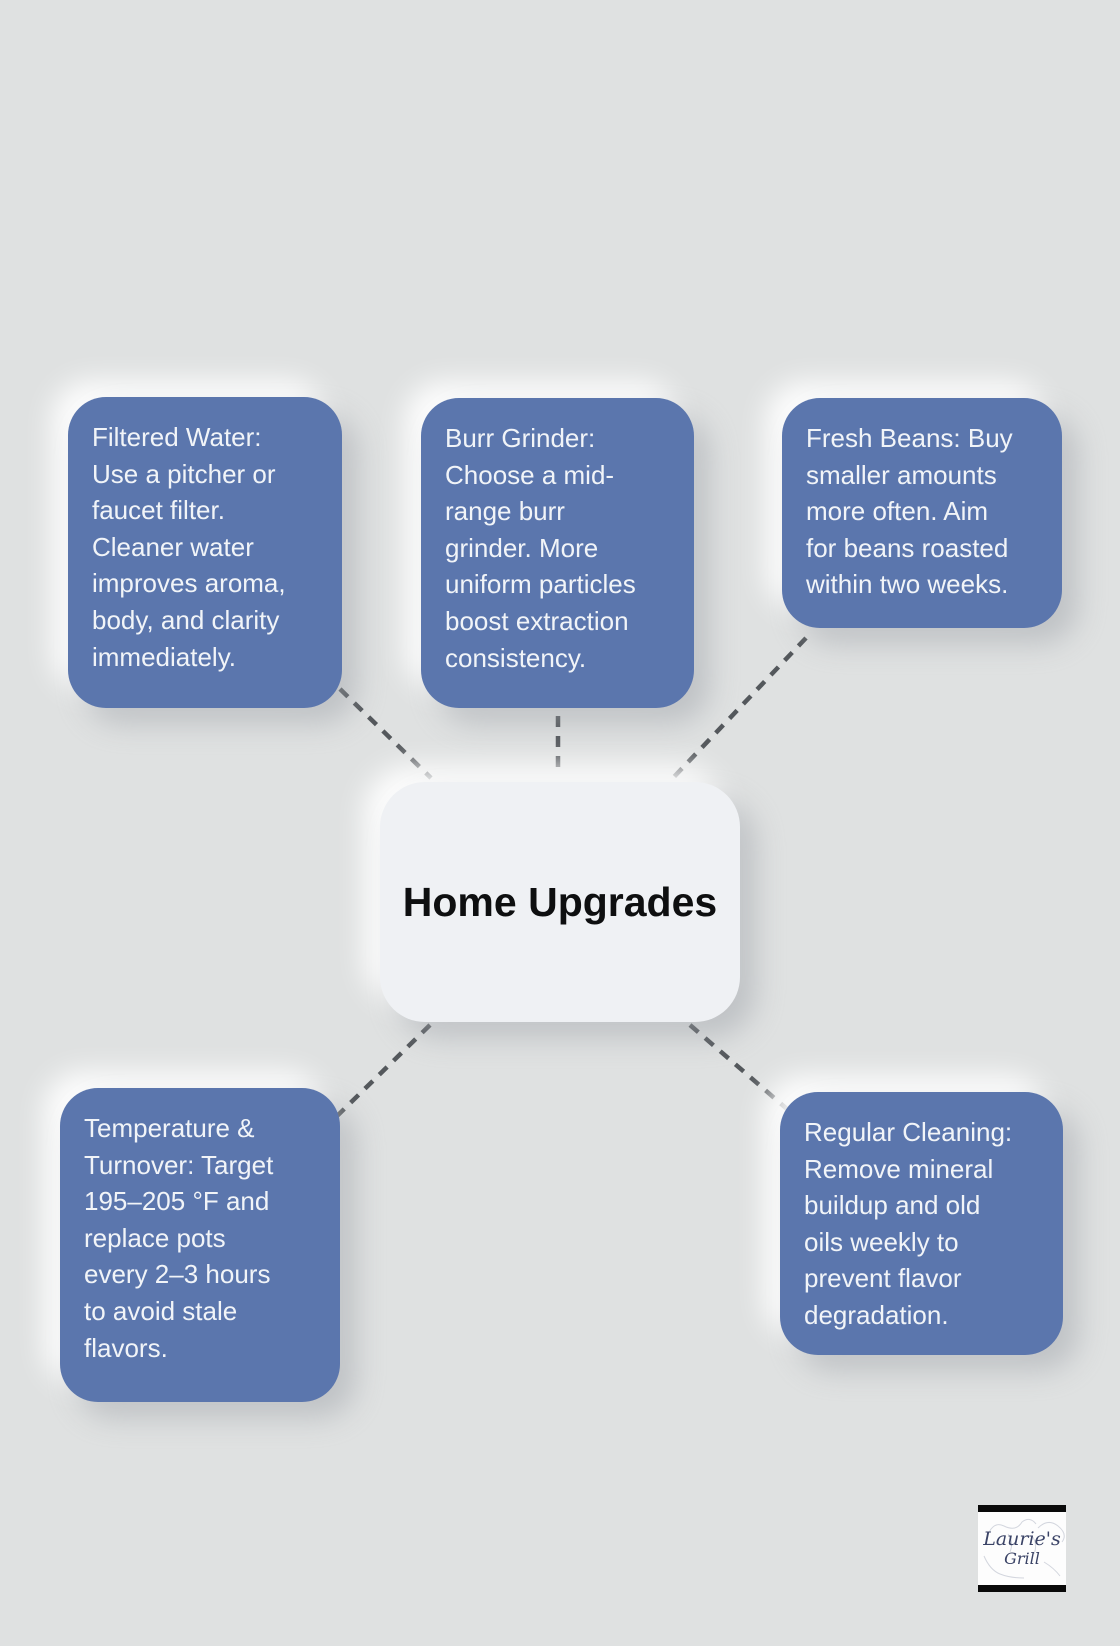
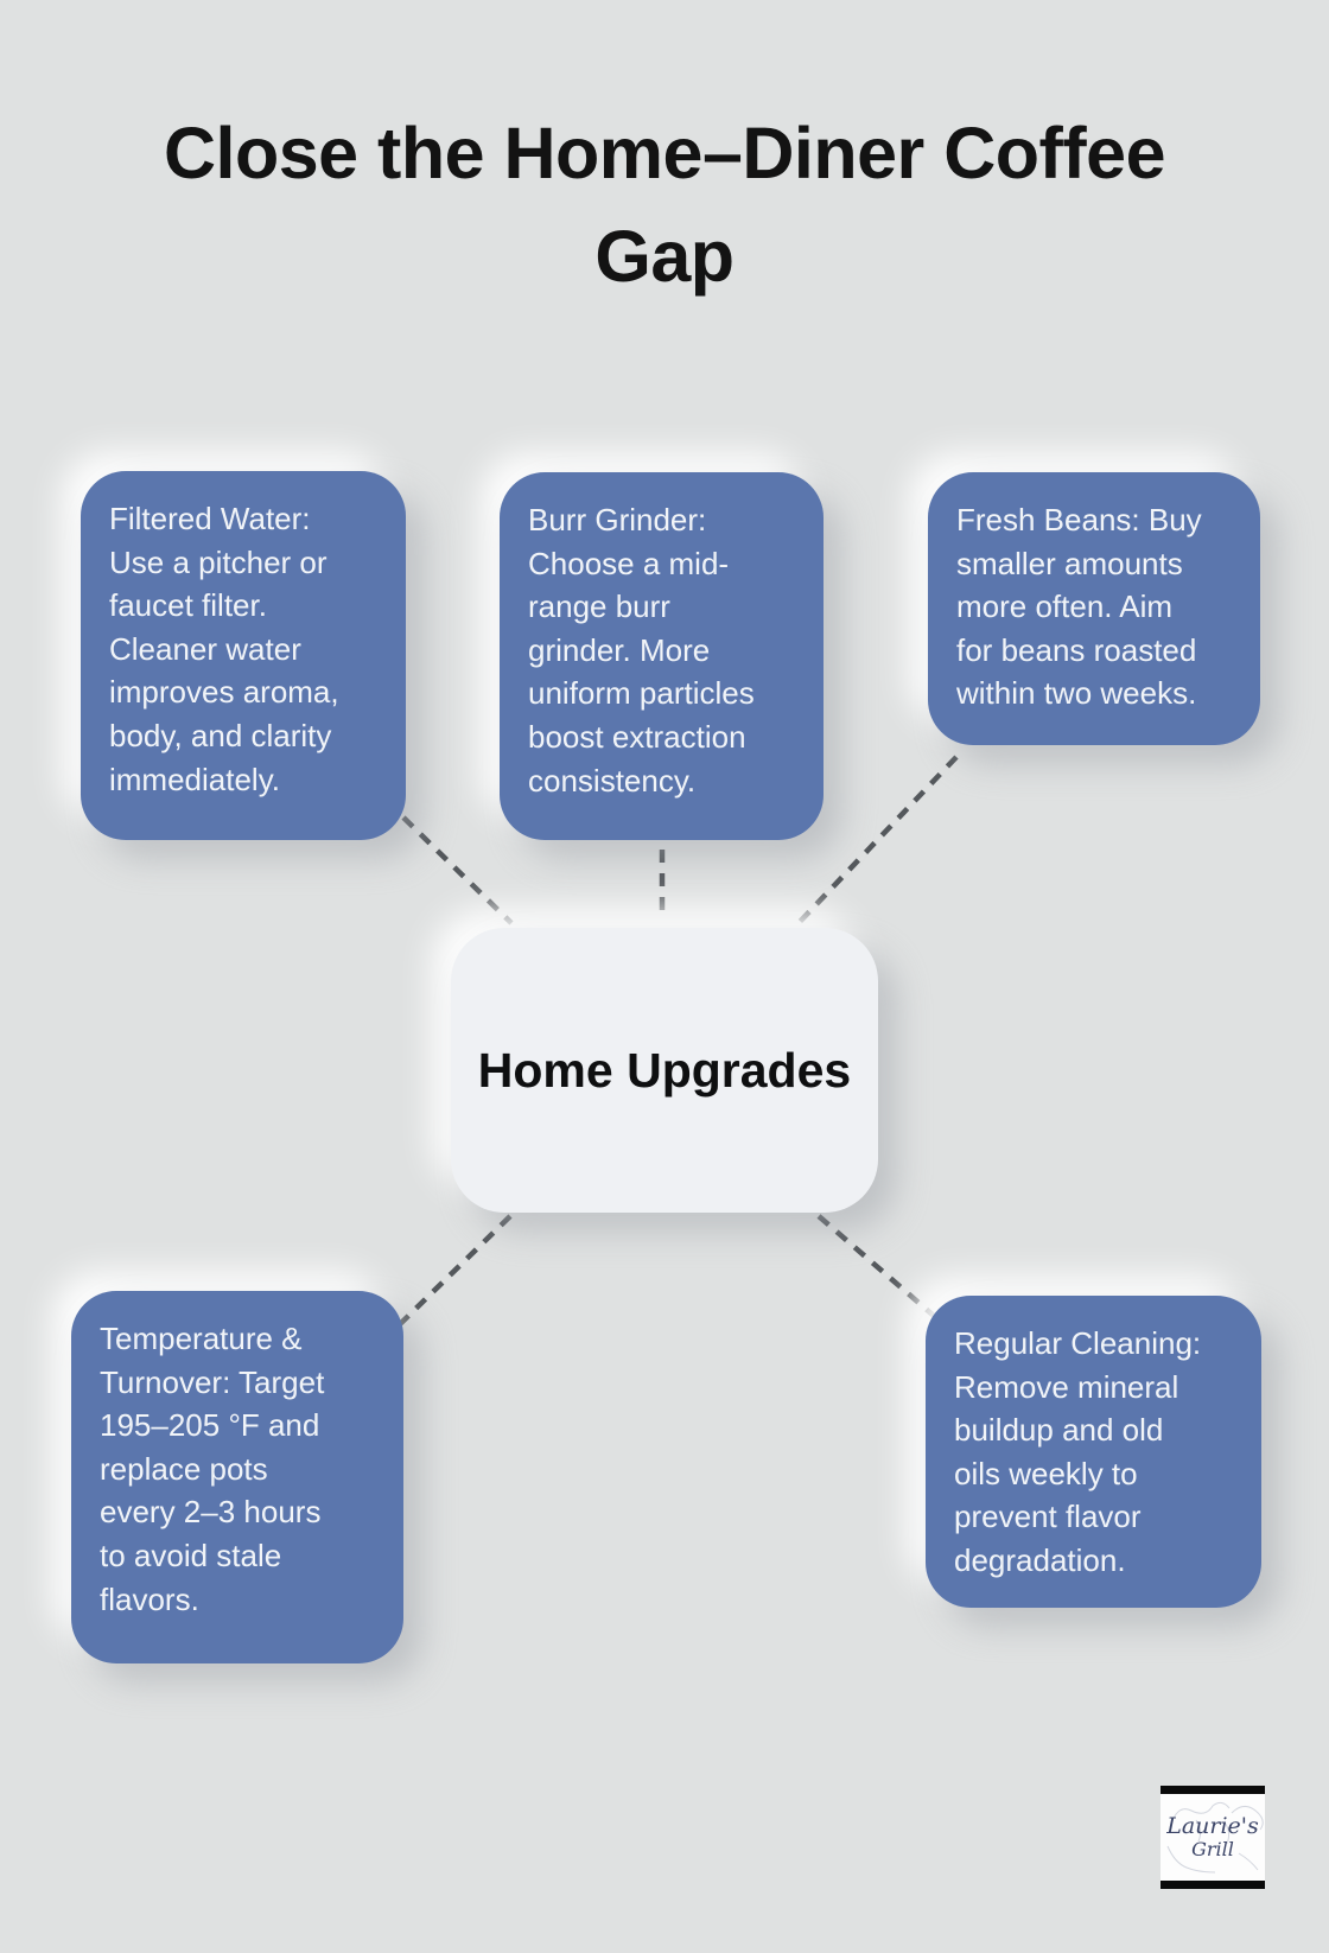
+ Close the Home–Diner Coffee
+ Gap
  Filtered Water:
  Use a pitcher or
  faucet filter.
  Cleaner water
  improves aroma,
  body, and clarity
  immediately.
  Burr Grinder:
  Choose a mid-
  range burr
  grinder. More
  uniform particles
  boost extraction
  consistency.
  Fresh Beans: Buy
  smaller amounts
  more often. Aim
  for beans roasted
  within two weeks.
  Home Upgrades
  Temperature &
  Turnover: Target
  195–205 °F and
  replace pots
  every 2–3 hours
  to avoid stale
  flavors.
  Regular Cleaning:
  Remove mineral
  buildup and old
  oils weekly to
  prevent flavor
  degradation.
  Laurie's
  Grill
